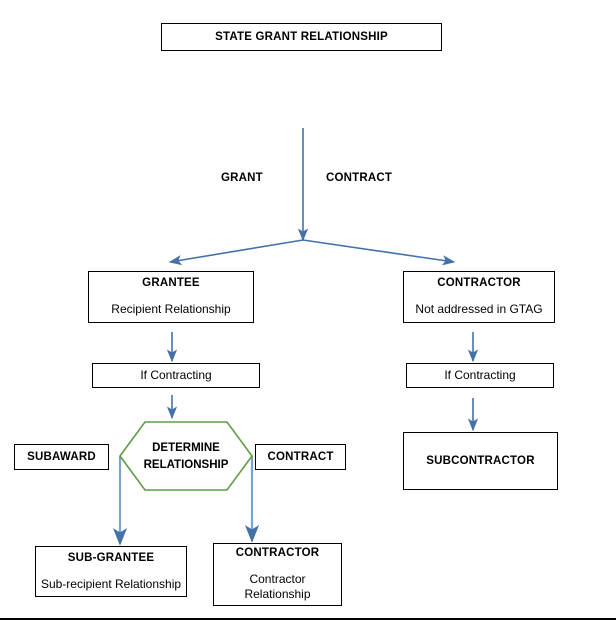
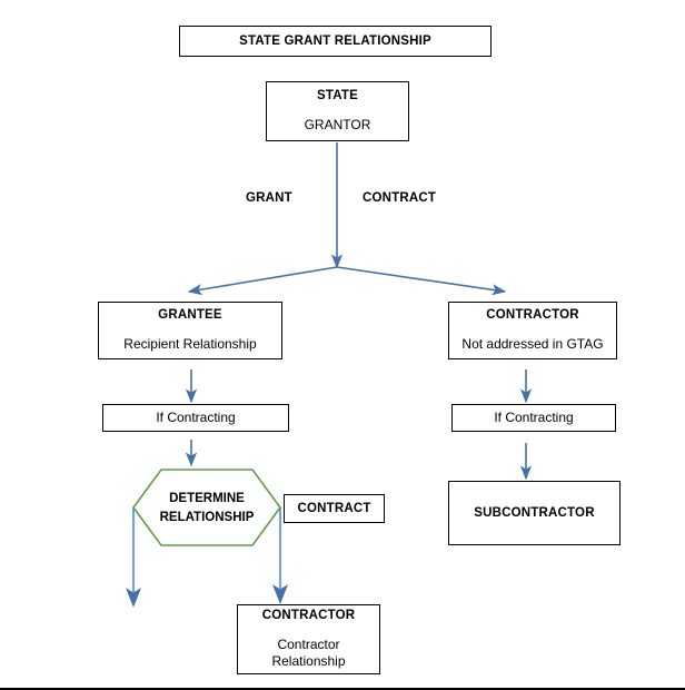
  STATE GRANT RELATIONSHIP
+ STATE
+ GRANTOR
  GRANT
  CONTRACT
  GRANTEE
  Recipient Relationship
  CONTRACTOR
  Not addressed in GTAG
  If Contracting
  If Contracting
  DETERMINE
  RELATIONSHIP
- SUBAWARD
  CONTRACT
  SUBCONTRACTOR
- SUB-GRANTEE
- Sub-recipient Relationship
  CONTRACTOR
  Contractor
  Relationship
